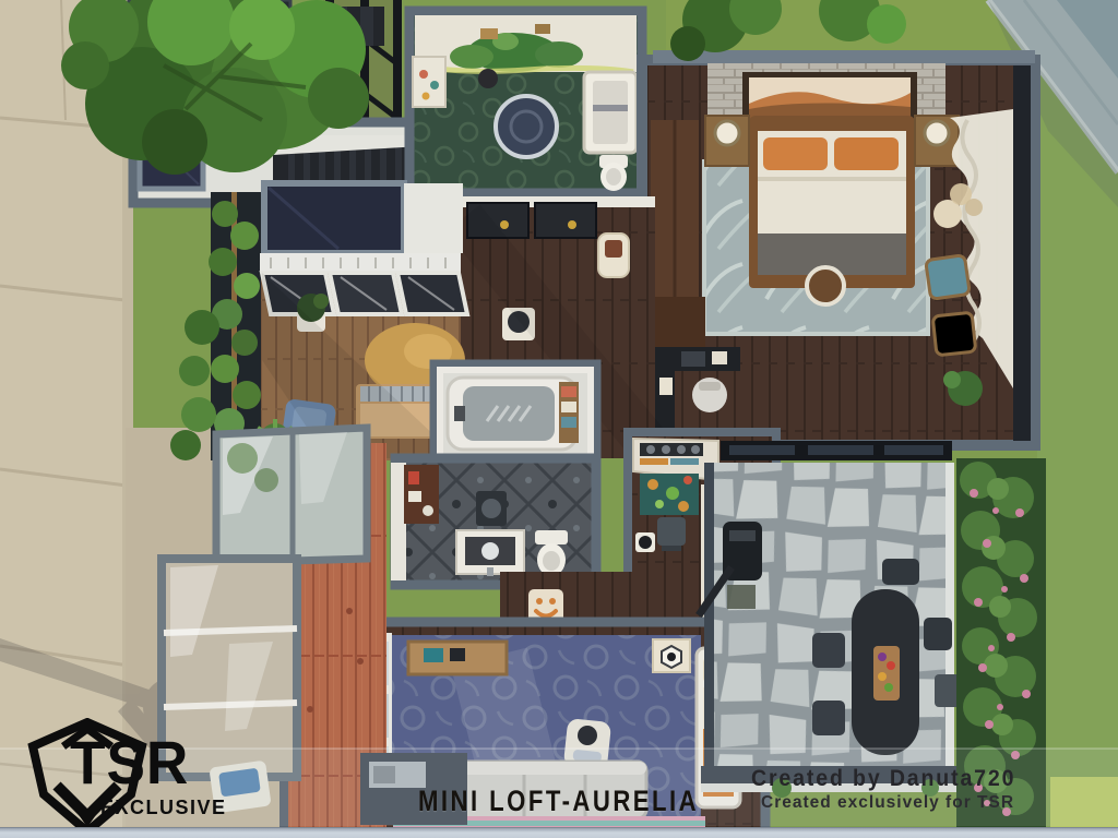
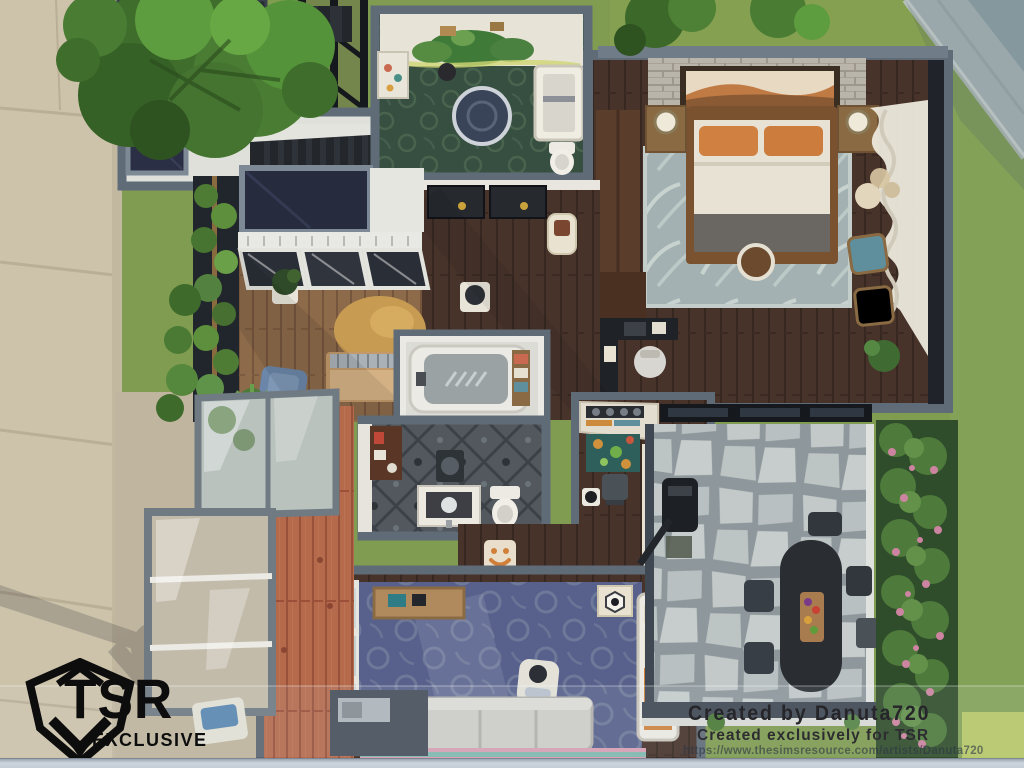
  TSR
  EXCLUSIVE
- MINI LOFT-AURELIA
  Created by Danuta720
  Created exclusively for TSR
+ https://www.thesimsresource.com/artists/Danuta720
